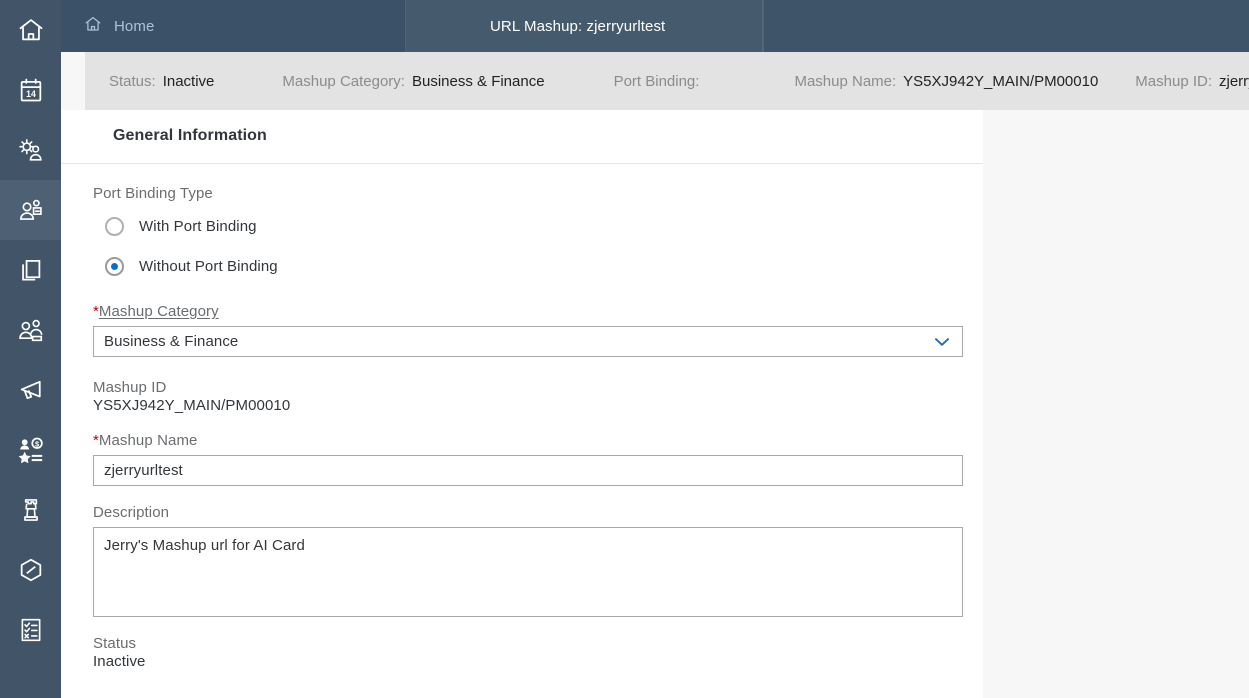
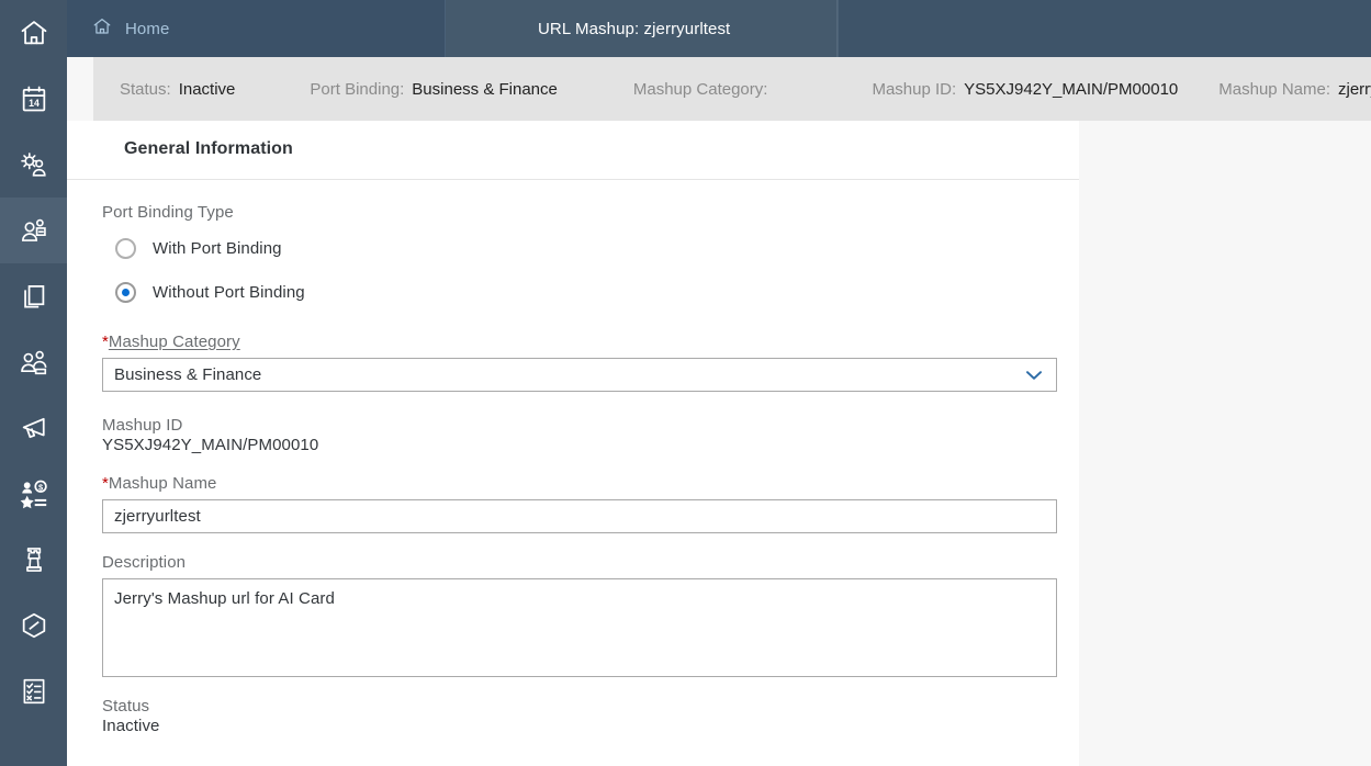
  14
  $
  Home
  URL Mashup: zjerryurltest
  Status:
  Inactive
- Mashup Category:
+ Port Binding:
  Business & Finance
- Port Binding:
+ Mashup Category:
- Mashup Name:
+ Mashup ID:
  YS5XJ942Y_MAIN/PM00010
- Mashup ID:
+ Mashup Name:
  General Information
  Port Binding Type
  With Port Binding
  Without Port Binding
  *Mashup Category
  Business & Finance
  Mashup ID
  YS5XJ942Y_MAIN/PM00010
  *Mashup Name
  zjerryurltest
  Description
  Jerry's Mashup url for AI Card
  Status
  Inactive
